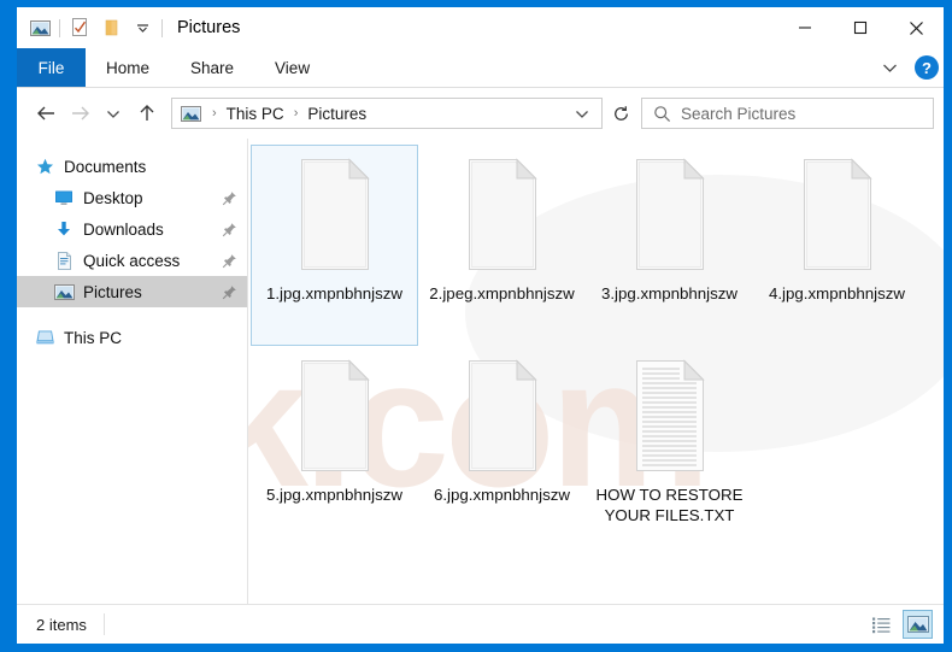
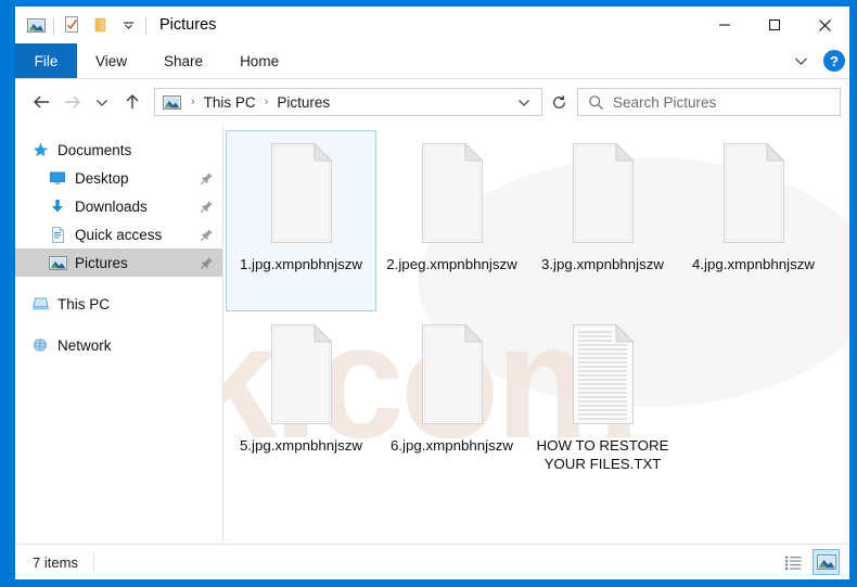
  Pictures
  File
- Home
+ View
  Share
- View
+ Home
  ?
  ›
  This PC
  ›
  Pictures
  Search Pictures
  Documents
  Desktop
  Downloads
  Quick access
  Pictures
  This PC
+ Network
  1.jpg.xmpnbhnjszw
  2.jpeg.xmpnbhnjszw
  3.jpg.xmpnbhnjszw
  4.jpg.xmpnbhnjszw
  5.jpg.xmpnbhnjszw
  6.jpg.xmpnbhnjszw
  HOW TO RESTORE YOUR FILES.TXT
- 2 items
+ 7 items
